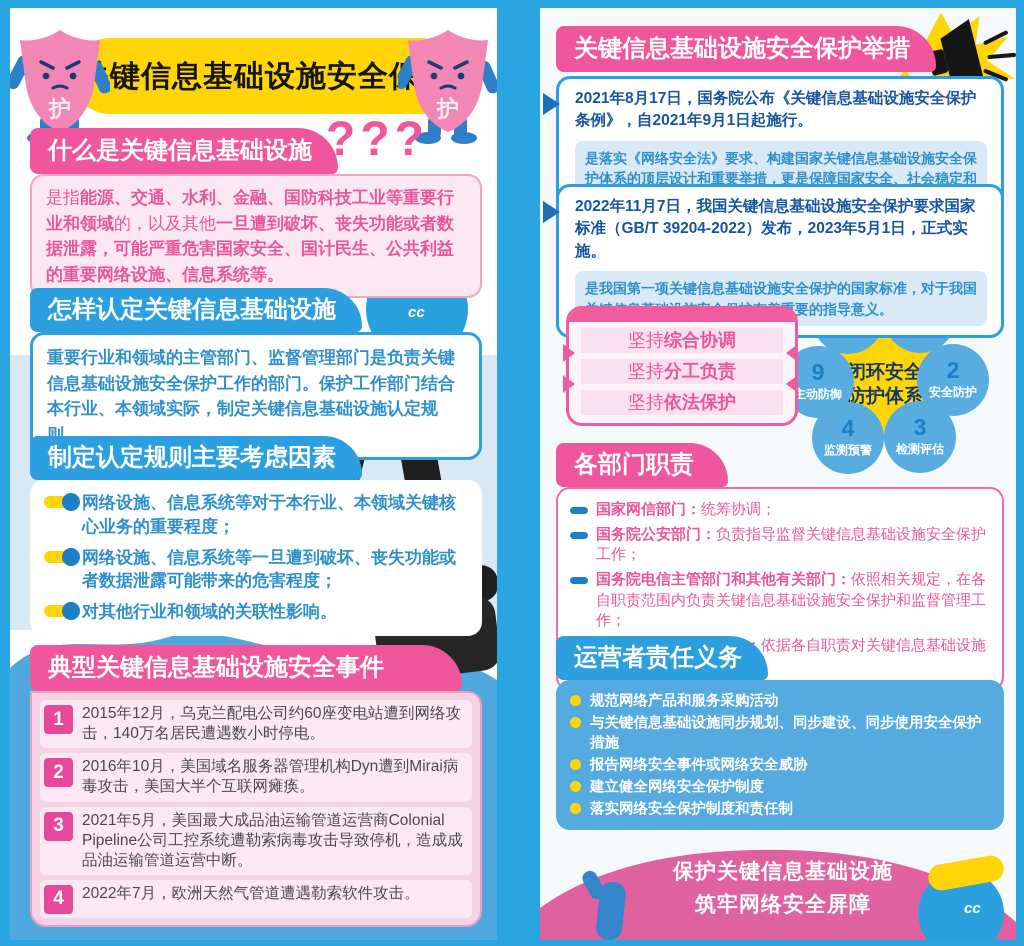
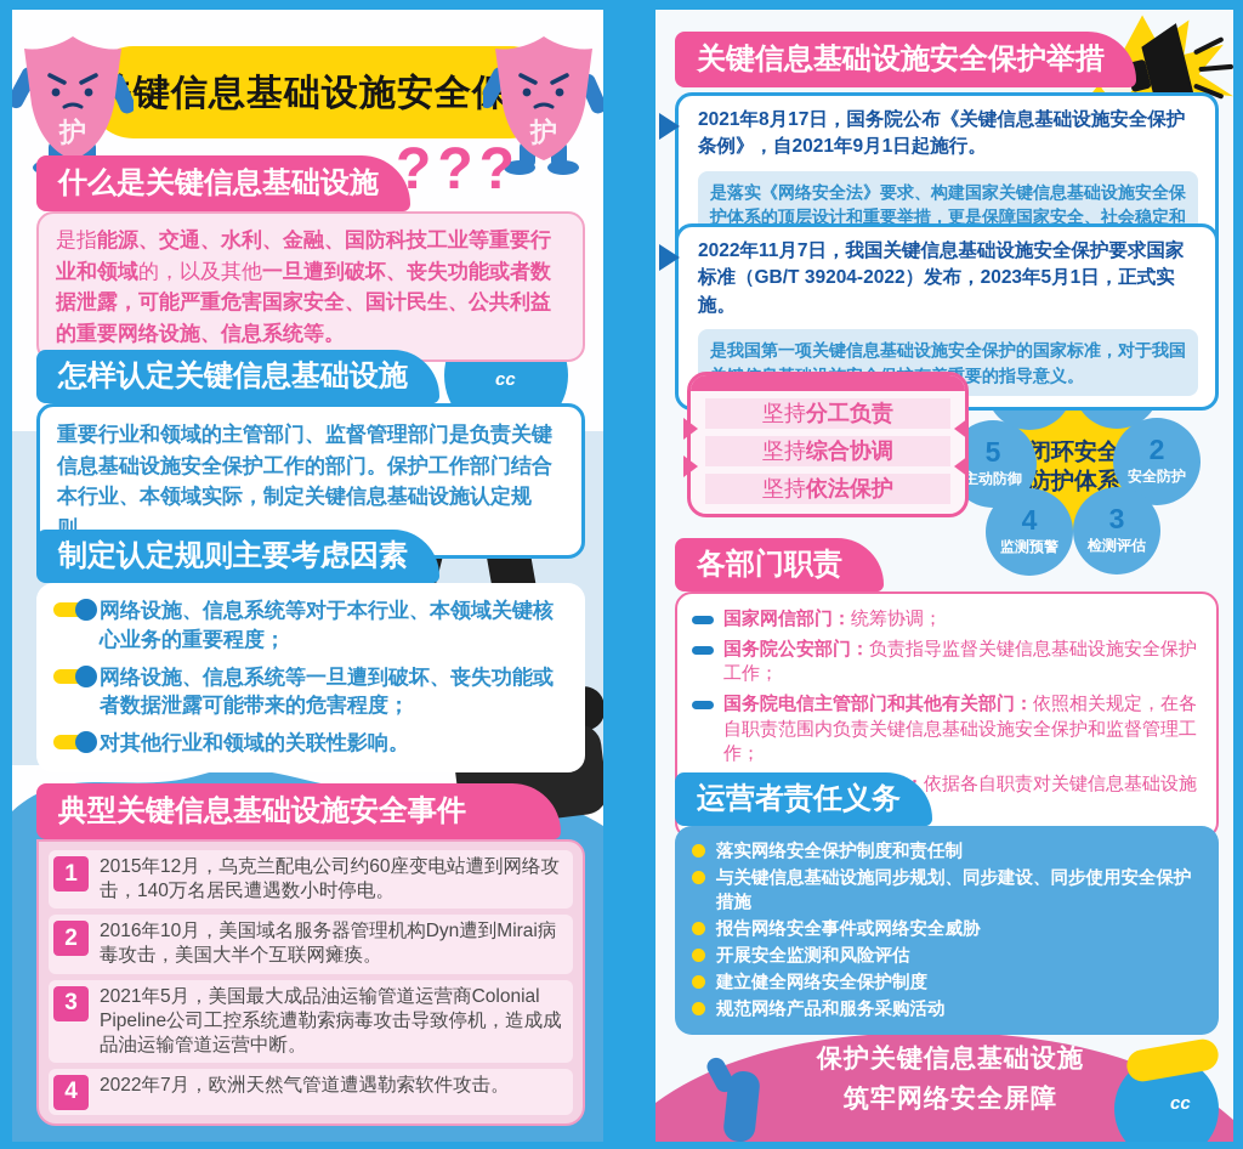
  cc
  键信息基础设施安全
  护
  护
  什么是关键信息基础设施
  ???
  是指能源、交通、水利、金融、国防科技工业等重要行业和领域的，以及其他一旦遭到破坏、丧失功能或者数据泄露，可能严重危害国家安全、国计民生、公共利益的重要网络设施、信息系统等。
  怎样认定关键信息基础设施
  重要行业和领域的主管部门、监督管理部门是负责关键信息基础设施安全保护工作的部门。保护工作部门结合本行业、本领域实际，制定关键信息基础设施认定规则。
  制定认定规则主要考虑因素
  网络设施、信息系统等对于本行业、本领域关键核心业务的重要程度；
  网络设施、信息系统等一旦遭到破坏、丧失功能或者数据泄露可能带来的危害程度；
  对其他行业和领域的关联性影响。
  典型关键信息基础设施安全事件
  1
  2015年12月，乌克兰配电公司约60座变电站遭到网络攻击，140万名居民遭遇数小时停电。
  2
  2016年10月，美国域名服务器管理机构Dyn遭到Mirai病毒攻击，美国大半个互联网瘫痪。
  3
  2021年5月，美国最大成品油运输管道运营商Colonial Pipeline公司工控系统遭勒索病毒攻击导致停机，造成成品油运输管道运营中断。
  4
  2022年7月，欧洲天然气管道遭遇勒索软件攻击。
  关键信息基础设施安全保护举措
  2021年8月17日，国务院公布《关键信息基础设施安全保护条例》，自2021年9月1日起施行。
  是落实《网络安全法》要求、构建国家关键信息基础设施安全保护体系的顶层设计和重要举措，更是保障国家安全、社会稳定和
  2022年11月7日，我国关键信息基础设施安全保护要求国家标准（GB/T 39204-2022）发布，2023年5月1日，正式实施。
  是我国第一项关键信息基础设施安全保护的国家标准，对于我国要的指导意义。
  坚持
- 综合协调
+ 分工负责
  坚持
- 分工负责
+ 综合协调
  坚持
  依法保护
  闭环安全
  防护体系
  2
  安全防护
  3
  检测评估
  4
  监测预警
- 9
+ 5
  主动防御
  各部门职责
  国家网信部门：统筹协调；
  国务院公安部门：负责指导监督关键信息基础设施安全保护工作；
  国务院电信主管部门和其他有关部门：依照相关规定，在各自职责范围内负责关键信息基础设施安全保护和监督管理工作；
  运营者责任义务
- 规范网络产品和服务采购活动
+ 落实网络安全保护制度和责任制
  与关键信息基础设施同步规划、同步建设、同步使用安全保护措施
  报告网络安全事件或网络安全威胁
+ 开展安全监测和风险评估
  建立健全网络安全保护制度
- 落实网络安全保护制度和责任制
+ 规范网络产品和服务采购活动
  保护关键信息基础设施
  筑牢网络安全屏障
  cc
